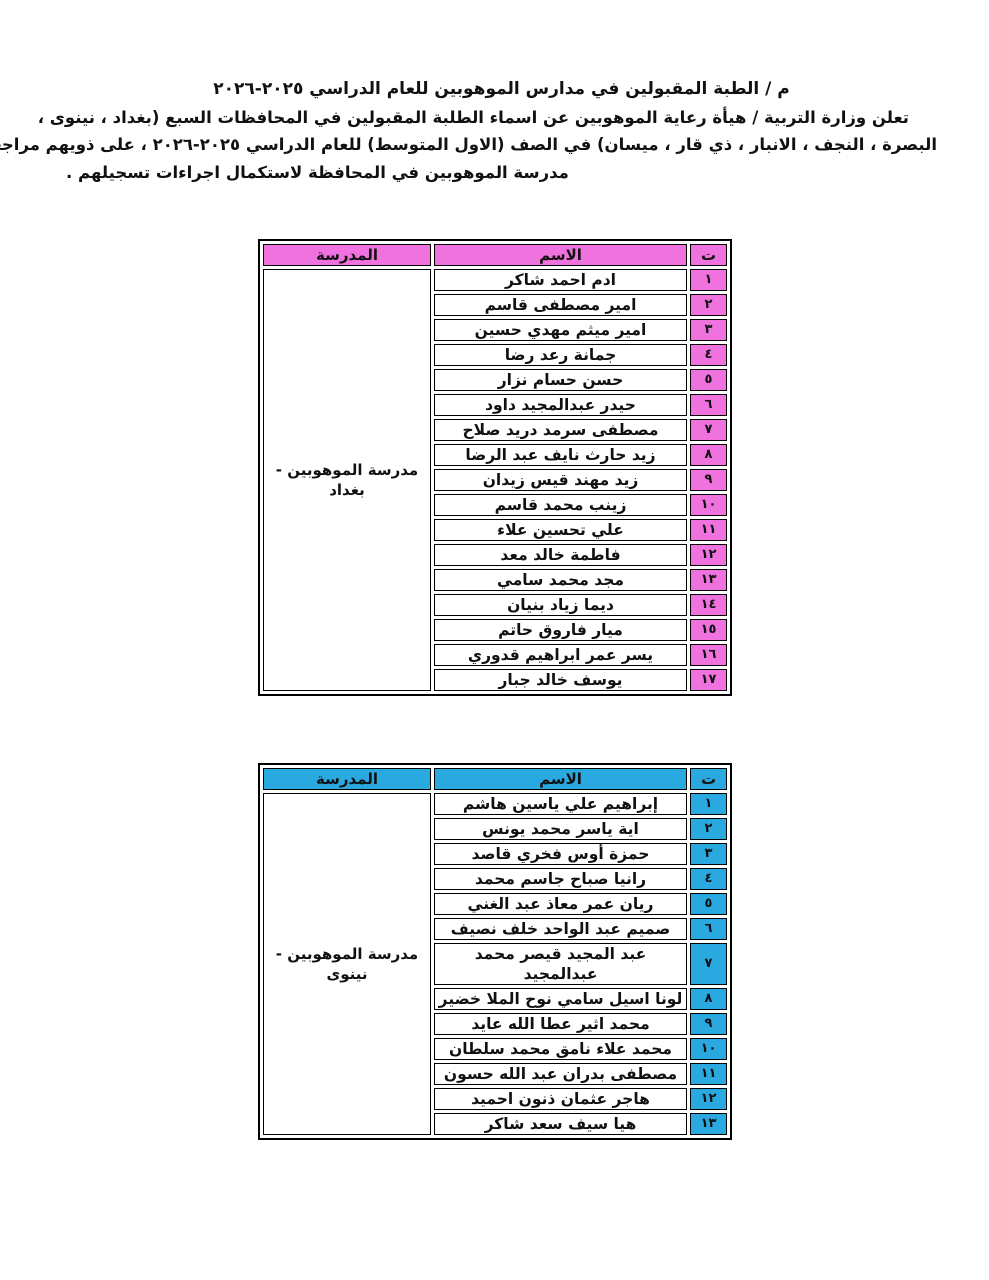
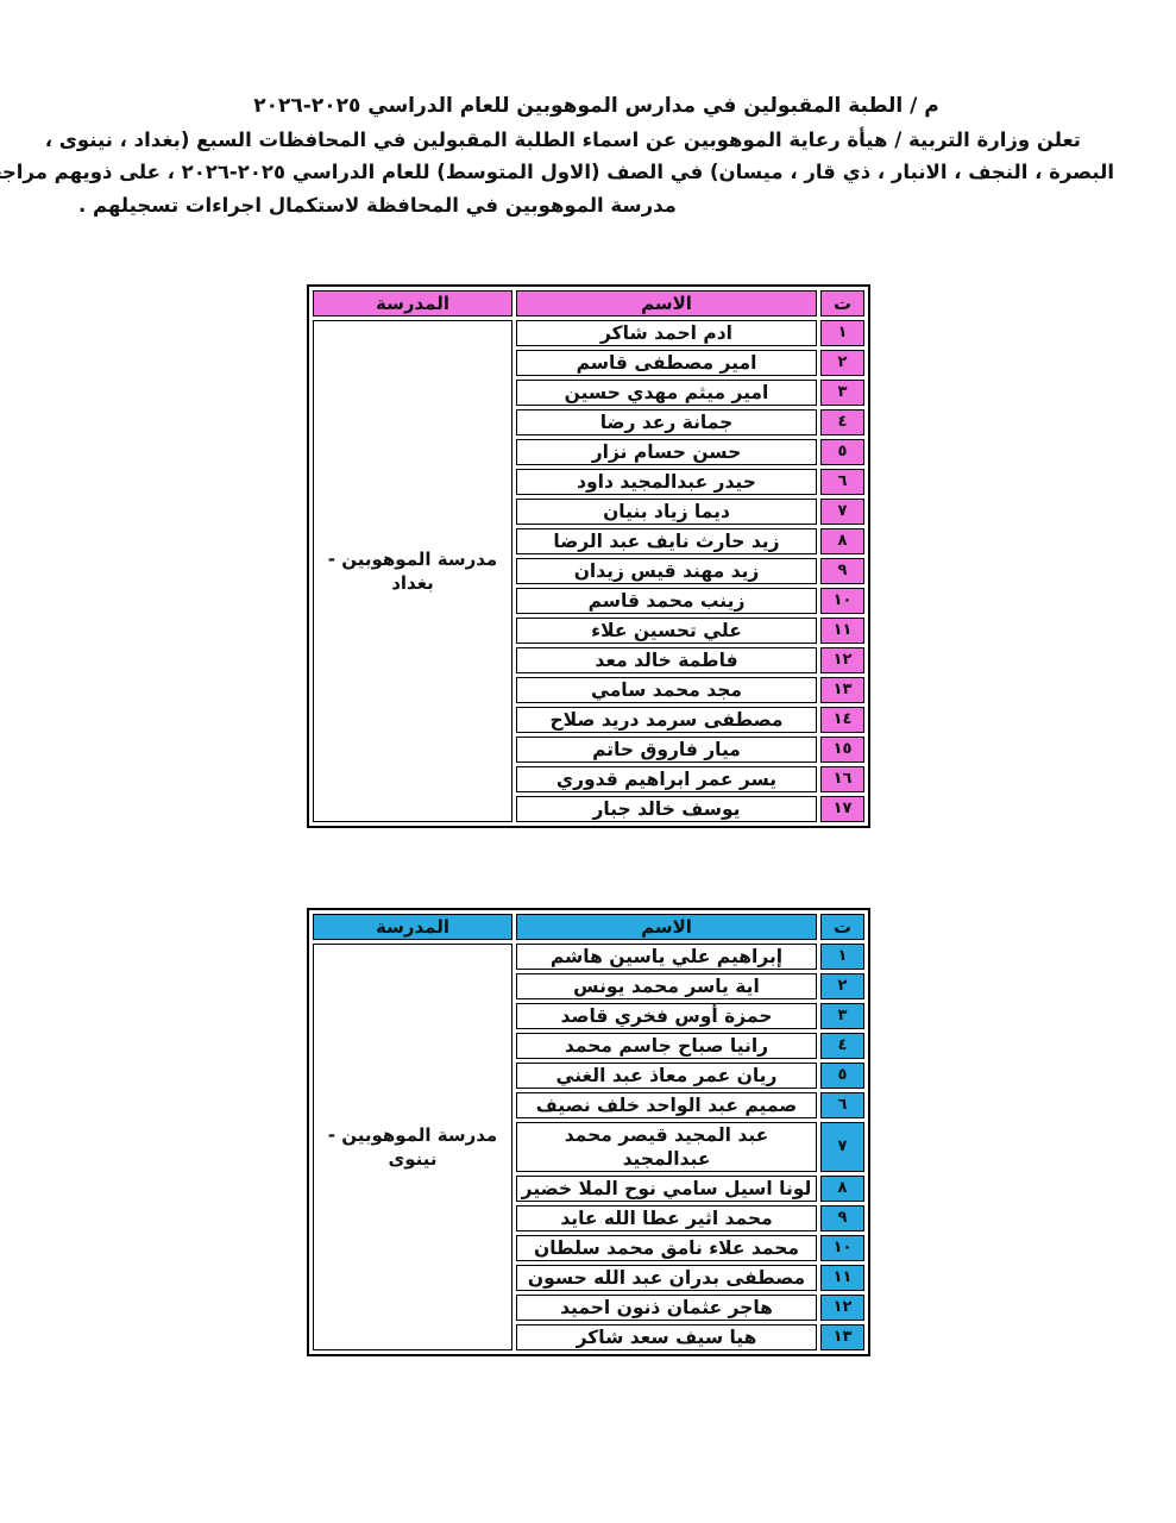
  م / الطبة المقبولين في مدارس الموهوبين للعام الدراسي ٢٠٢٥-٢٠٢٦
  تعلن وزارة التربية / هيأة رعاية الموهوبين عن اسماء الطلبة المقبولين في المحافظات السبع (بغداد ، نينوى ،
  البصرة ، النجف ، الانبار ، ذي قار ، ميسان) في الصف (الاول المتوسط) للعام الدراسي ٢٠٢٥-٢٠٢٦ ، على ذويهم مراج
  مدرسة الموهوبين في المحافظة لاستكمال اجراءات تسجيلهم .
  ت	الاسم	المدرسة
  ١	ادم احمد شاكر	مدرسة الموهوبين - بغداد
  ٢	امير مصطفى قاسم
  ٣	امير ميثم مهدي حسين
  ٤	جمانة رعد رضا
  ٥	حسن حسام نزار
  ٦	حيدر عبدالمجيد داود
- ٧	مصطفى سرمد دريد صلاح
+ ٧	ديما زياد بنيان
  ٨	زيد حارث نايف عبد الرضا
  ٩	زيد مهند قيس زيدان
  ١٠	زينب محمد قاسم
  ١١	علي تحسين علاء
  ١٢	فاطمة خالد معد
  ١٣	مجد محمد سامي
- ١٤	ديما زياد بنيان
+ ١٤	مصطفى سرمد دريد صلاح
  ١٥	ميار فاروق حاتم
  ١٦	يسر عمر ابراهيم قدوري
  ١٧	يوسف خالد جبار
  ت	الاسم	المدرسة
  ١	إبراهيم علي ياسين هاشم	مدرسة الموهوبين - نينوى
  ٢	اية ياسر محمد يونس
  ٣	حمزة أوس فخري قاصد
  ٤	رانيا صباح جاسم محمد
  ٥	ريان عمر معاذ عبد الغني
  ٦	صميم عبد الواحد خلف نصيف
  ٧	عبد المجيد قيصر محمد عبدالمجيد
  ٨	لونا اسيل سامي نوح الملا خضير
  ٩	محمد اثير عطا الله عايد
  ١٠	محمد علاء نامق محمد سلطان
  ١١	مصطفى بدران عبد الله حسون
  ١٢	هاجر عثمان ذنون احميد
  ١٣	هيا سيف سعد شاكر
